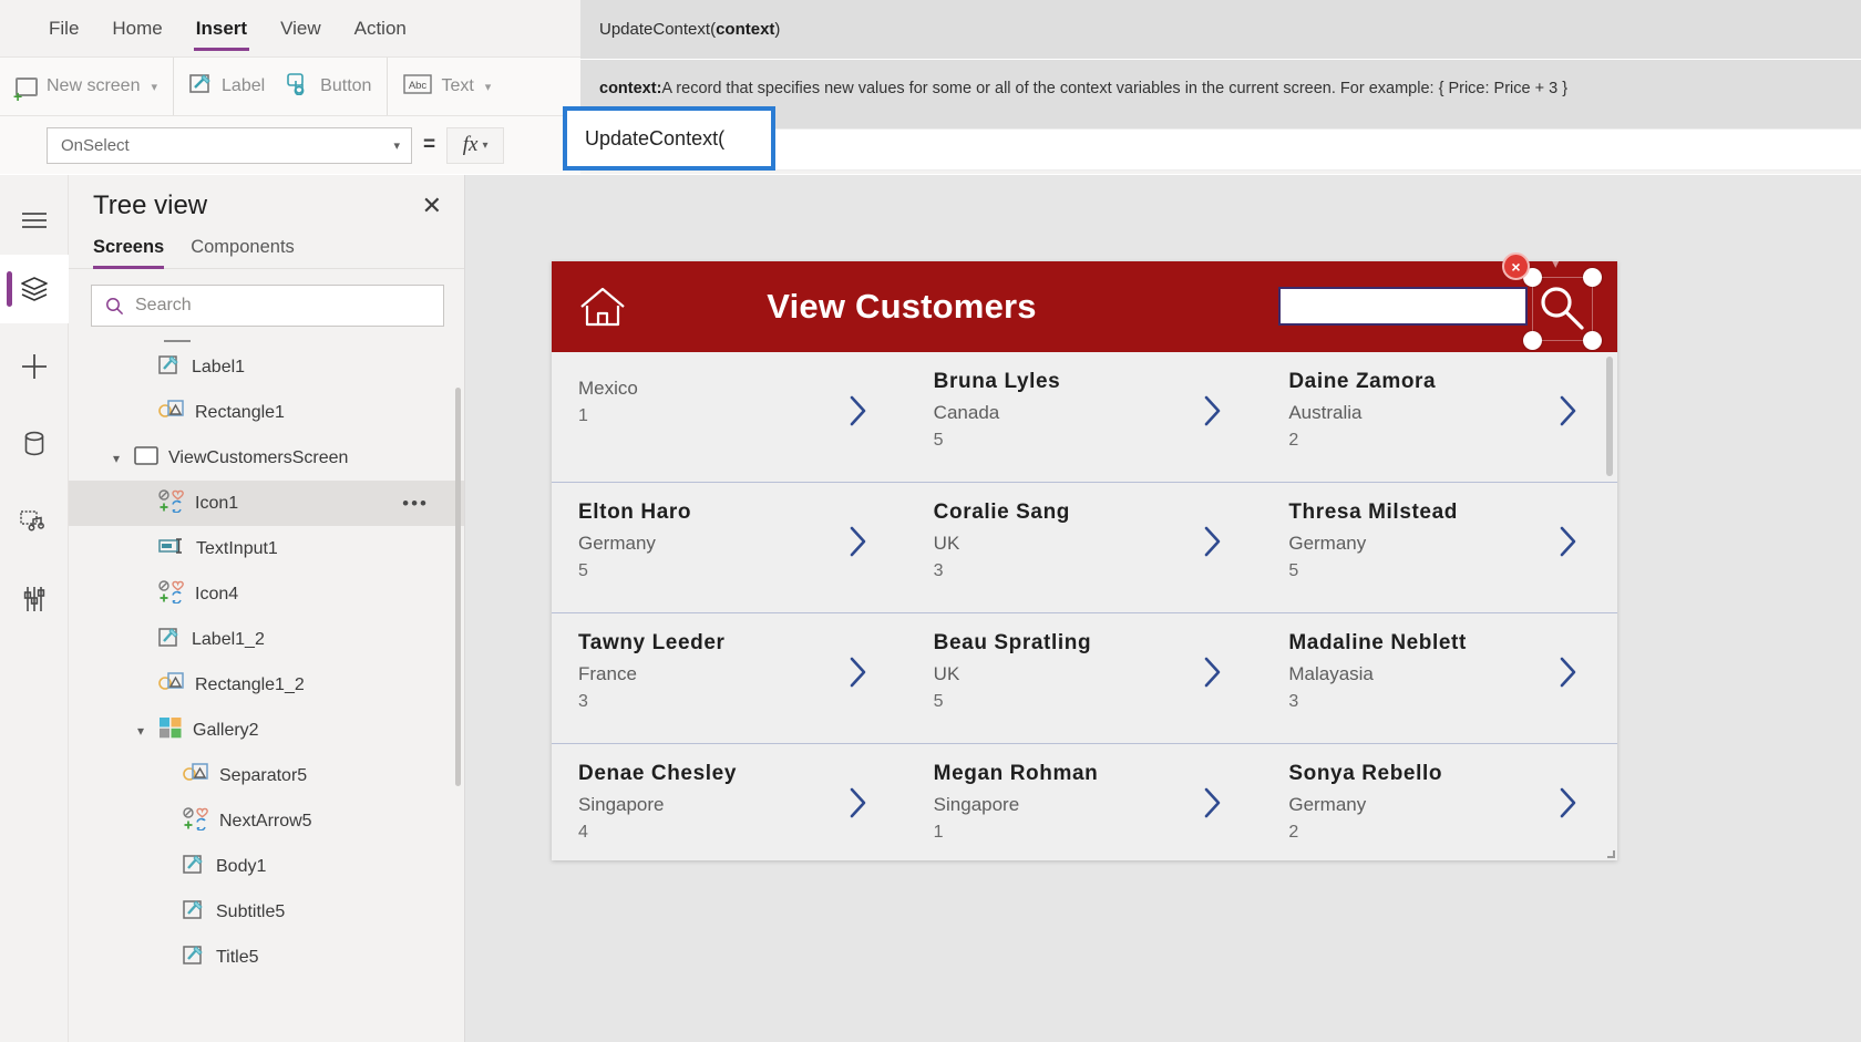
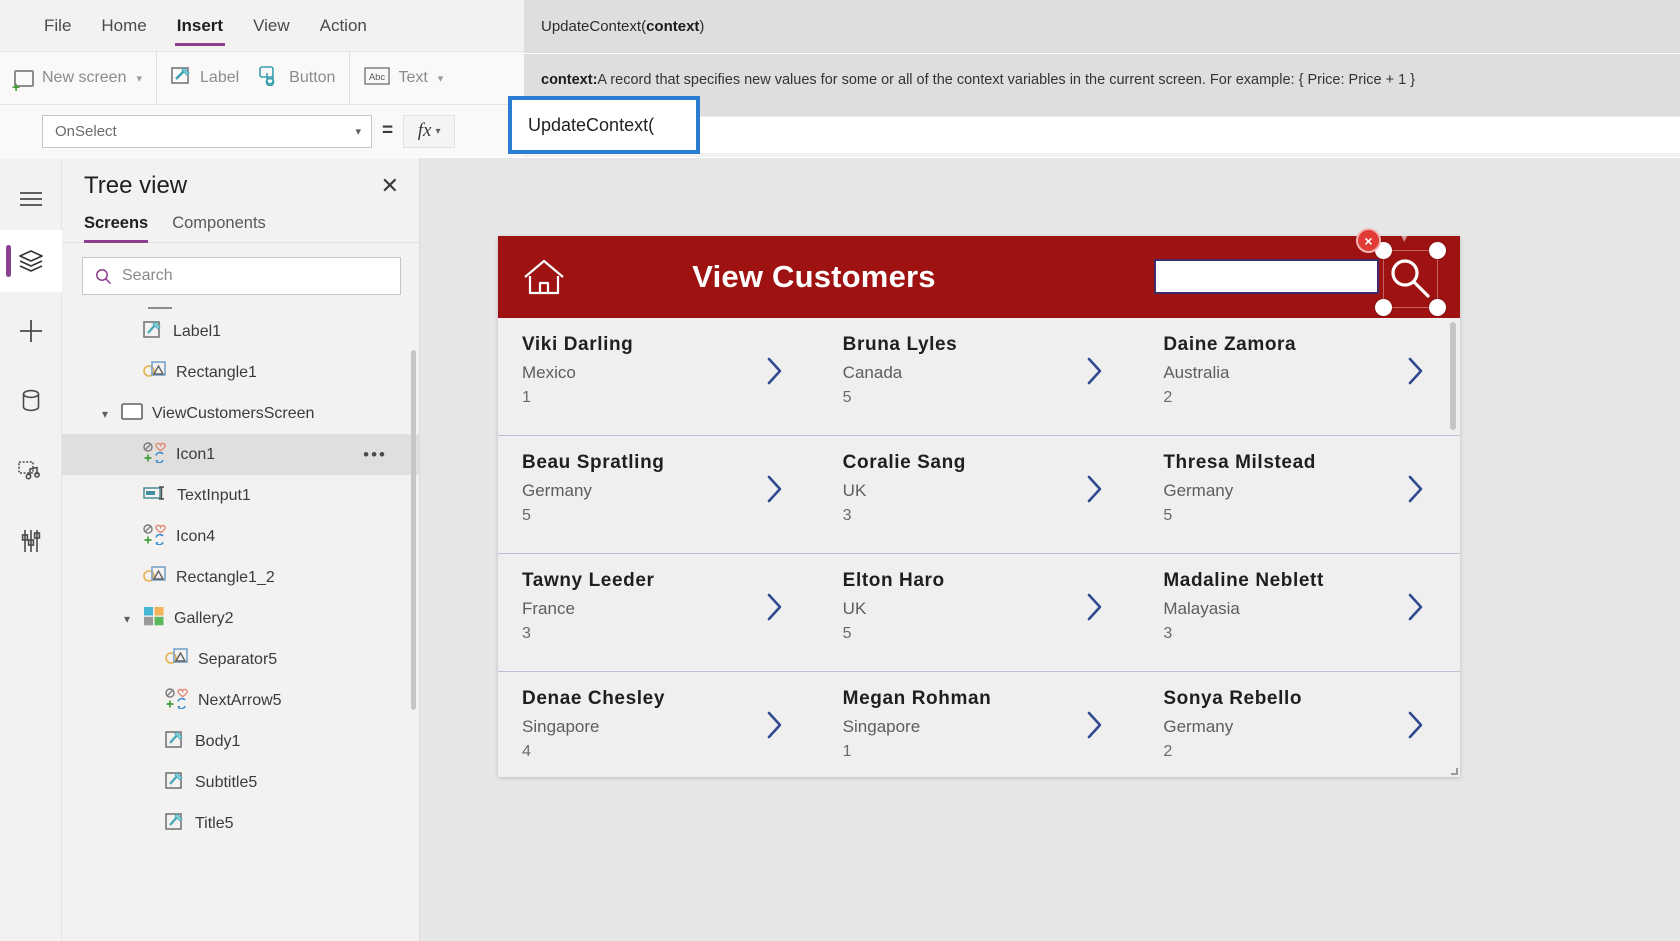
  File
  Home
  Insert
  View
  Action
  New screen
  ▾
  Label
  Button
  Abc
  Text
  ▾
  UpdateContext(
  context
  )
  context:
- A record that specifies new values for some or all of the context variables in the current screen. For example: { Price: Price + 3 }
+ A record that specifies new values for some or all of the context variables in the current screen. For example: { Price: Price + 1 }
  OnSelect
  ▾
  =
  fx
  ▾
  UpdateContext(
  Tree view
  ✕
  Screens
  Components
  Search
  Label1
  Rectangle1
  ▾
  ViewCustomersScreen
  Icon1
  •••
  TextInput1
  Icon4
- Label1_2
  Rectangle1_2
  ▾
  Gallery2
  Separator5
  NextArrow5
  Body1
  Subtitle5
  Title5
  View Customers
  ▾
  ×
+ Viki Darling
  Mexico
  1
  Bruna Lyles
  Canada
  5
  Daine Zamora
  Australia
  2
- Elton Haro
+ Beau Spratling
  Germany
  5
  Coralie Sang
  UK
  3
  Thresa Milstead
  Germany
  5
  Tawny Leeder
  France
  3
- Beau Spratling
+ Elton Haro
  UK
  5
  Madaline Neblett
  Malayasia
  3
  Denae Chesley
  Singapore
  4
  Megan Rohman
  Singapore
  1
  Sonya Rebello
  Germany
  2
